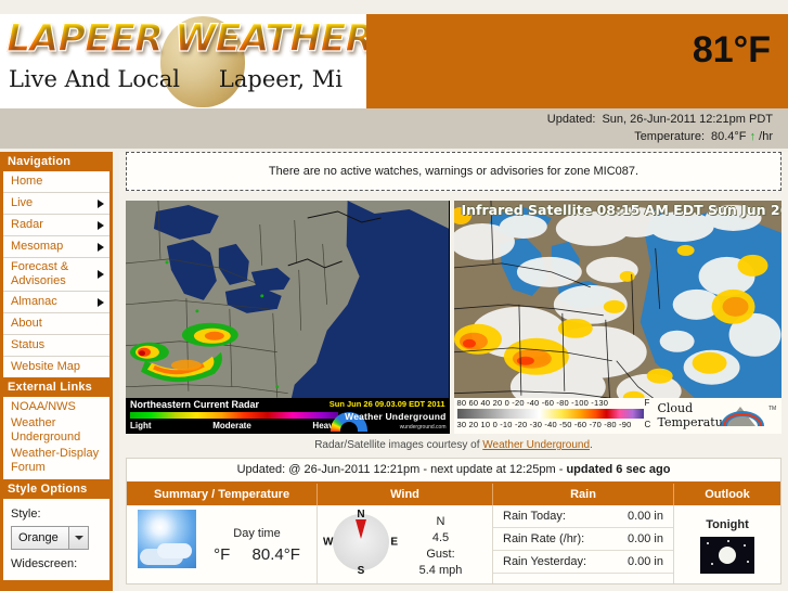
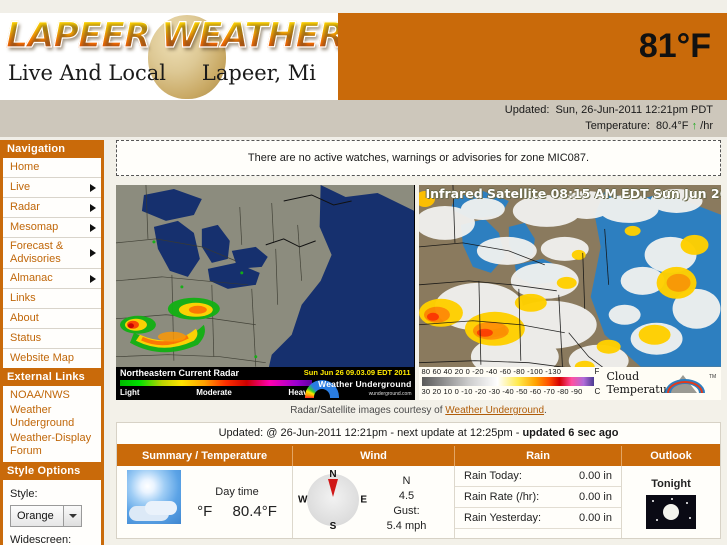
  LAPEER WEATHER
  Live And Local
  Lapeer, Mi
  81°F
  Updated: Sun, 26-Jun-2011 12:21pm PDT
  Temperature: 80.4°F ↑ /hr
  Navigation
  Home
  Live
  Radar
  Mesomap
  Forecast & Advisories
  Almanac
+ Links
  About
  Status
  Website Map
  External Links
  NOAA/NWS
  Weather Underground
  Weather-Display Forum
  Style Options
  Style:
  Orange
  Widescreen:
  There are no active watches, warnings or advisories for zone MIC087.
  Northeastern Current Radar
  Sun Jun 26 09.03.09 EDT 2011
  Light
  Moderate
  Weather Underground
  Infrared Satellite 08:15 AM EDT Sun Jun 2
  80 60 40 20 0 -20 -40 -60 -80 -100 -130
  30 20 10 0 -10 -20 -30 -40 -50 -60 -70 -80 -90
  F
  C
  Cloud
  Temperatu
  Radar/Satellite images courtesy of Weather Underground.
  Updated: @ 26-Jun-2011 12:21pm - next update at 12:25pm - updated 6 sec ago
  Summary / Temperature
  Wind
  Rain
  Outlook
  Day time
  °F
  80.4°F
  N
  S
  W
  E
  N
  4.5
  Gust:
  5.4 mph
  Rain Today:
  0.00 in
  Rain Rate (/hr):
  0.00 in
  Rain Yesterday:
  0.00 in
  Tonight
